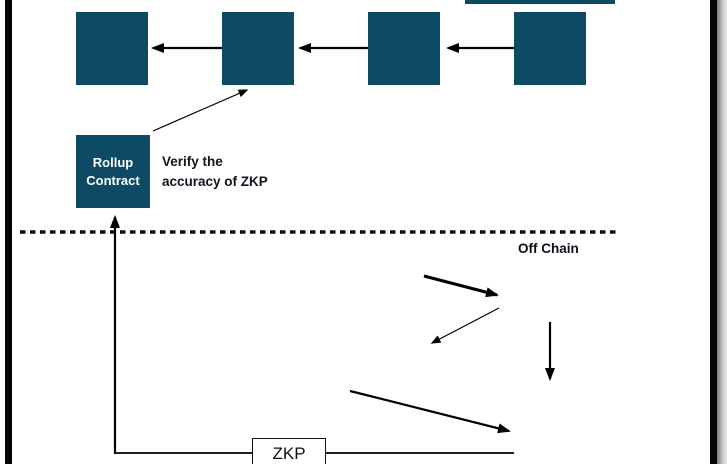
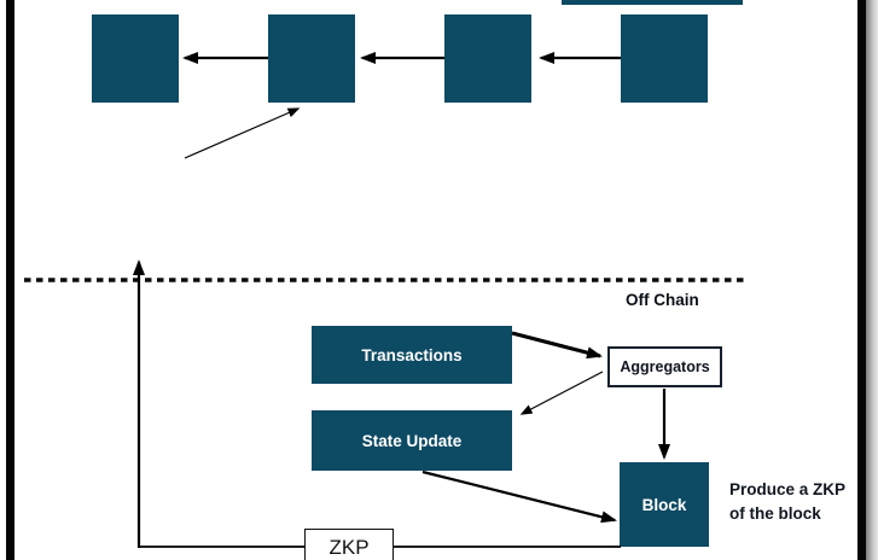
- Rollup Contract
- Verify the accuracy of ZKP
  Off Chain
+ Transactions
+ Aggregators
+ State Update
+ Block
+ Produce a ZKP of the block
  ZKP
